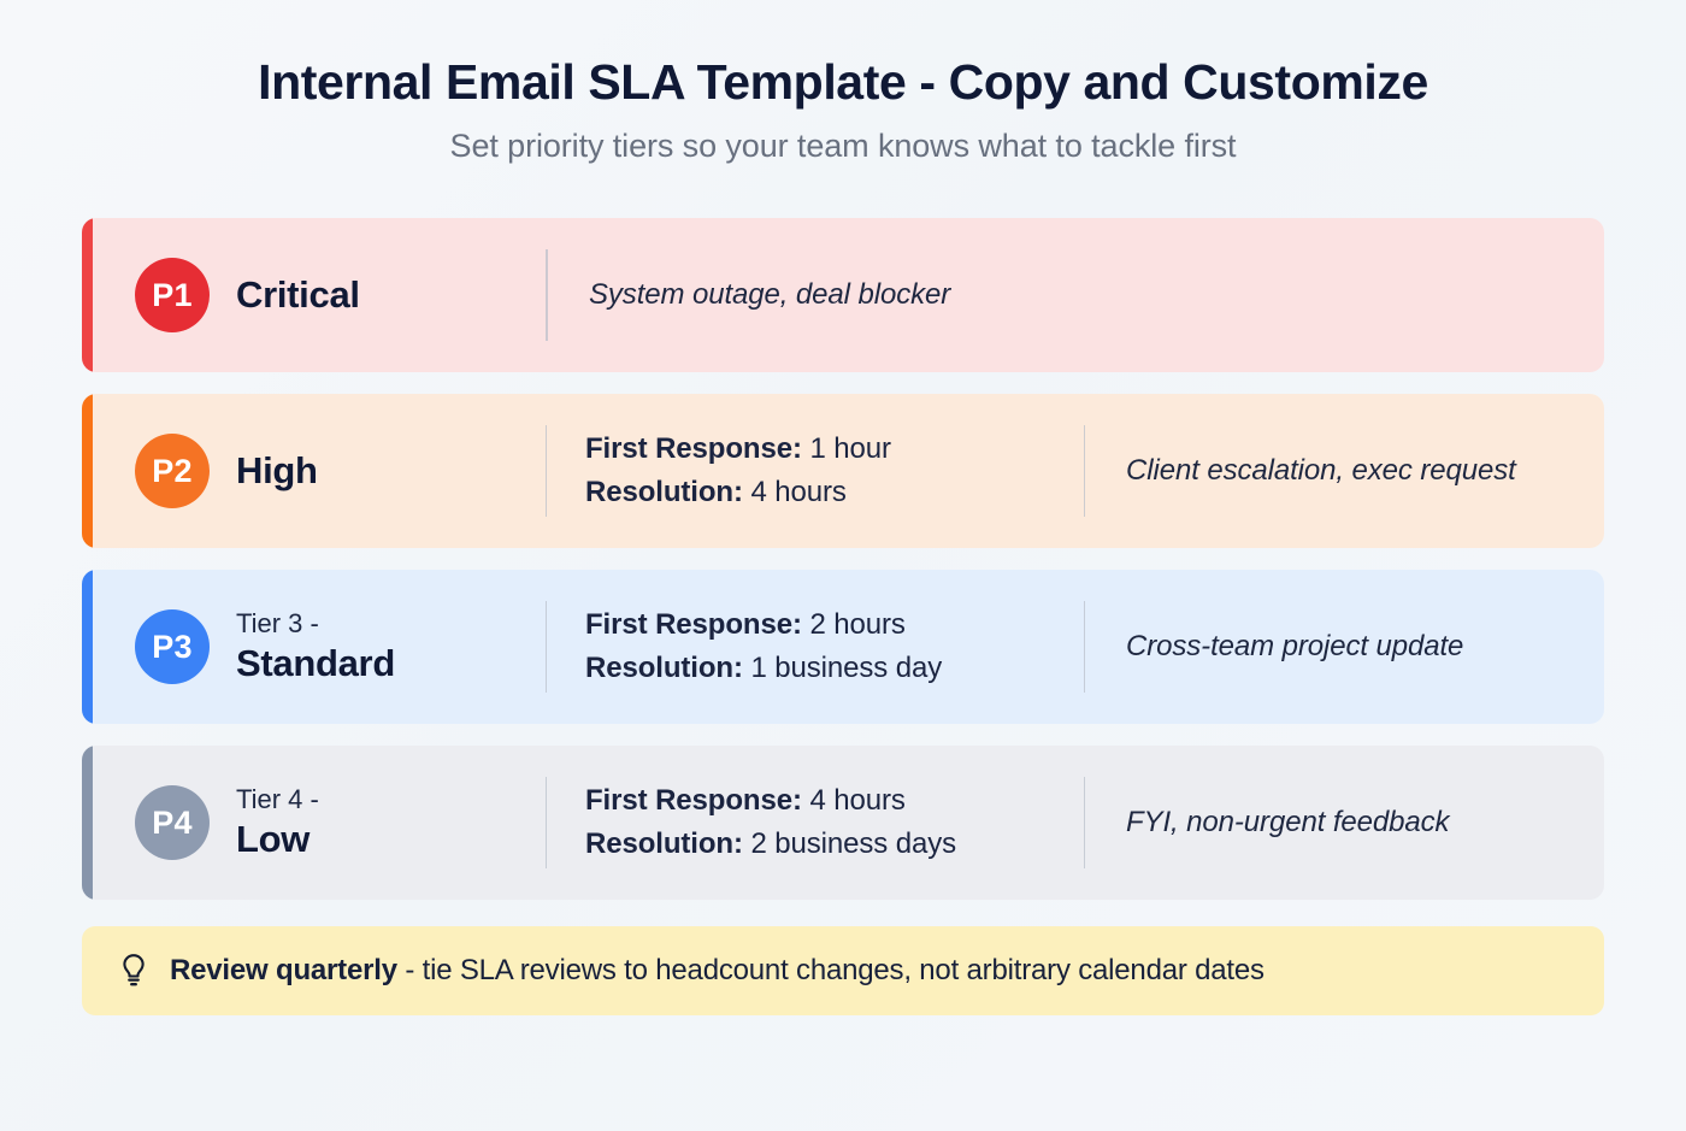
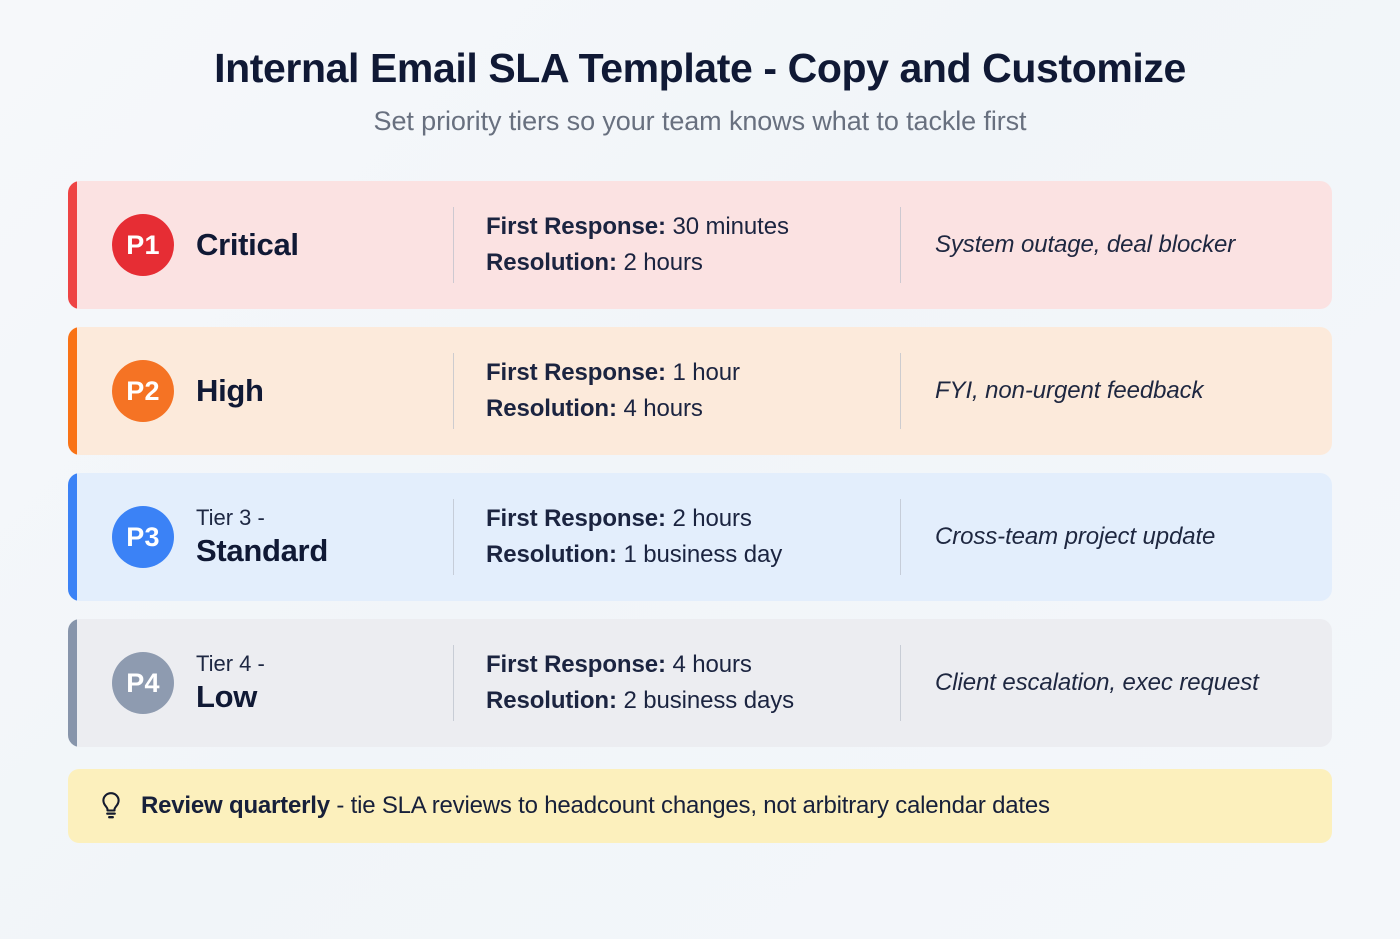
  Internal Email SLA Template - Copy and Customize
  Set priority tiers so your team knows what to tackle first
  P1
  Critical
+ First Response: 30 minutes
+ Resolution: 2 hours
  System outage, deal blocker
  P2
  High
  First Response: 1 hour
  Resolution: 4 hours
- Client escalation, exec request
+ FYI, non-urgent feedback
  P3
  Tier 3 -
  Standard
  First Response: 2 hours
  Resolution: 1 business day
  Cross-team project update
  P4
  Tier 4 -
  Low
  First Response: 4 hours
  Resolution: 2 business days
- FYI, non-urgent feedback
+ Client escalation, exec request
  Review quarterly - tie SLA reviews to headcount changes, not arbitrary calendar dates
